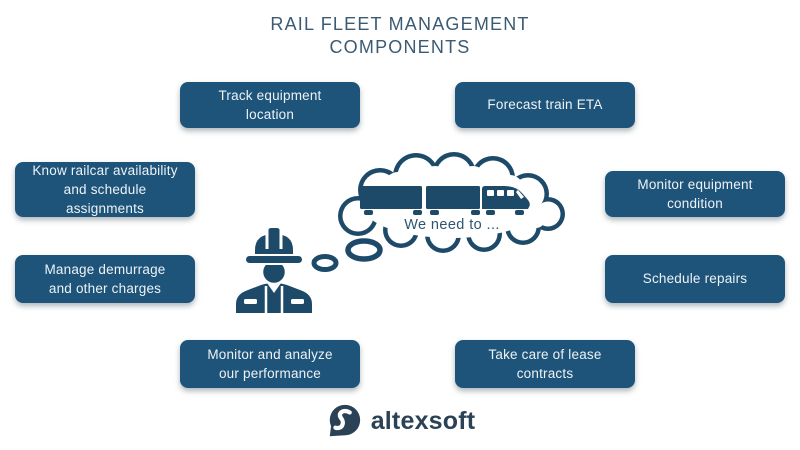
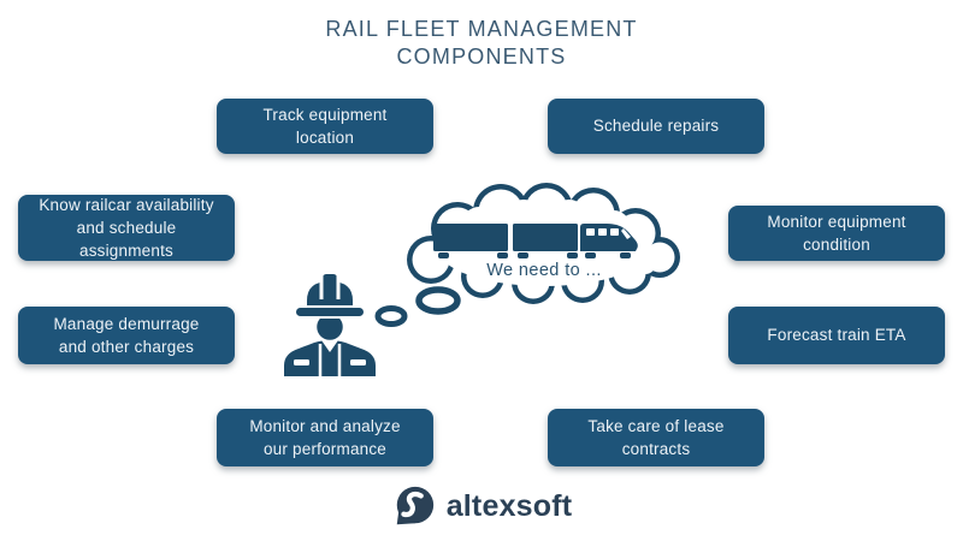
  RAIL FLEET MANAGEMENT
  COMPONENTS
  Track equipment
  location
- Forecast train ETA
+ Schedule repairs
  Know railcar availability
  and schedule
  assignments
  Monitor equipment
  condition
  Manage demurrage
  and other charges
- Schedule repairs
+ Forecast train ETA
  Monitor and analyze
  our performance
  Take care of lease
  contracts
  We need to ...
  altexsoft
